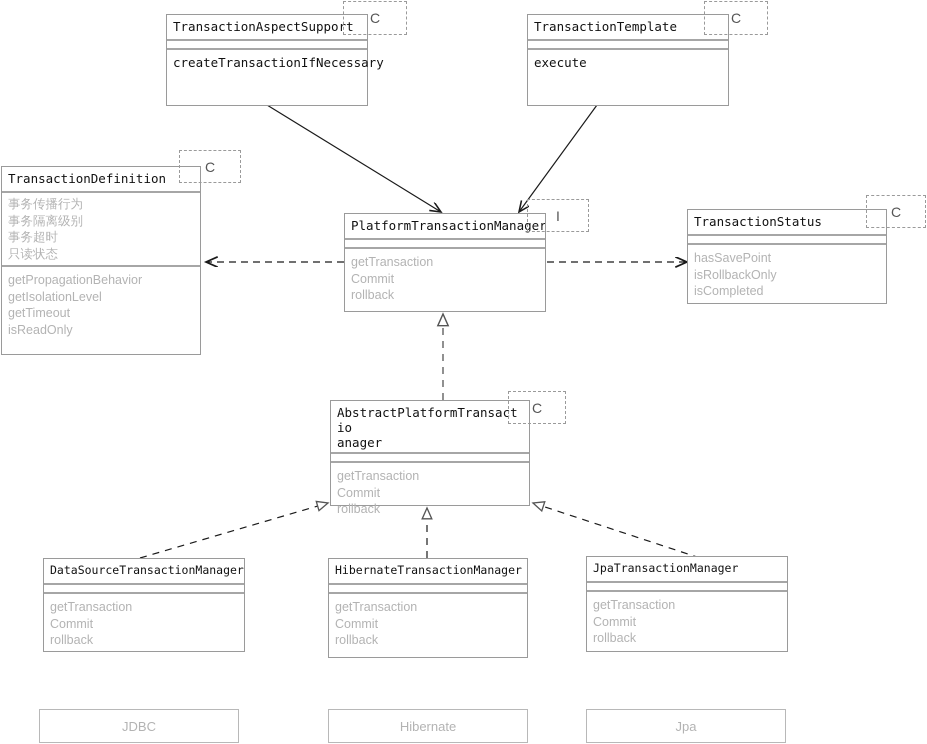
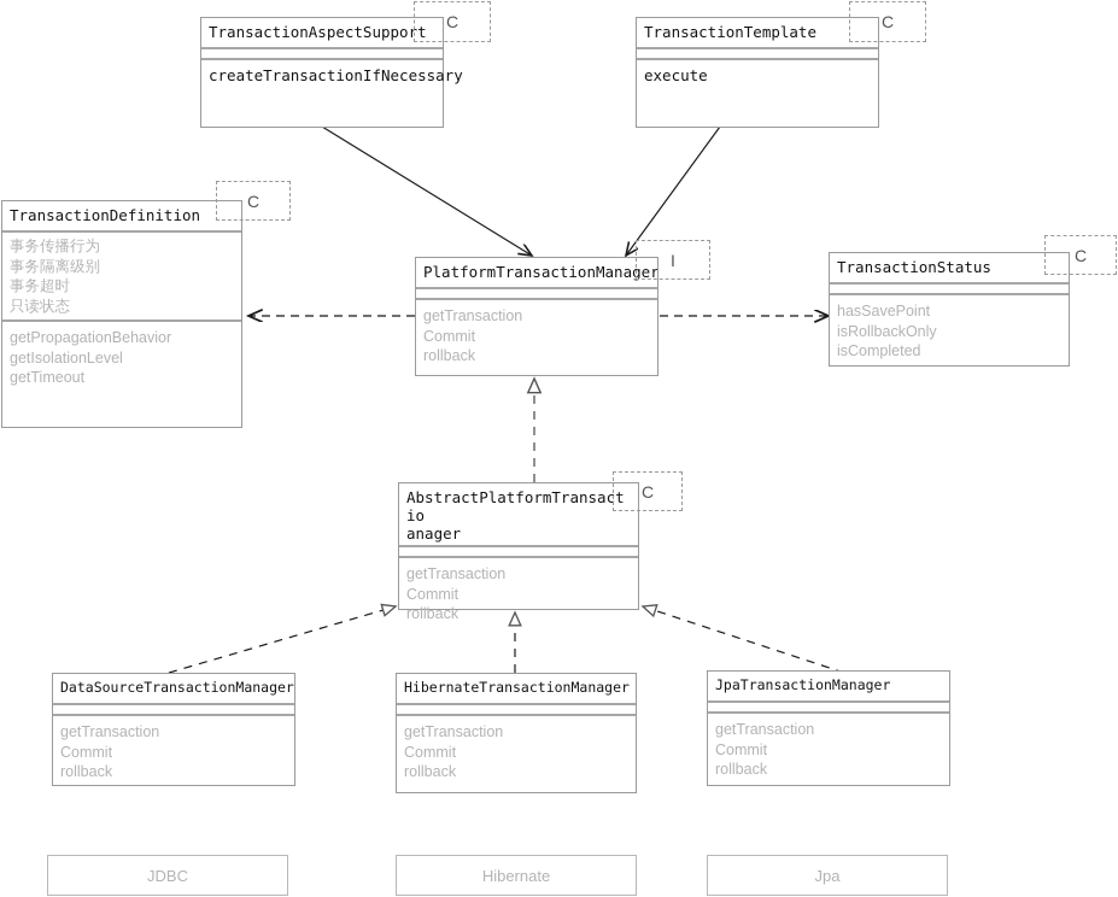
  C
  C
  C
  I
  C
  C
  TransactionAspectSupport
  createTransactionIfNecessary
  TransactionTemplate
  execute
  TransactionDefinition
  事务传播行为
  事务隔离级别
  事务超时
  只读状态
  getPropagationBehavior
  getIsolationLevel
  getTimeout
- isReadOnly
  PlatformTransactionManager
  getTransaction
  Commit
  rollback
  TransactionStatus
  hasSavePoint
  isRollbackOnly
  isCompleted
  AbstractPlatformTransactio
  anager
  getTransaction
  Commit
  rollback
  DataSourceTransactionManager
  getTransaction
  Commit
  rollback
  HibernateTransactionManager
  getTransaction
  Commit
  rollback
  JpaTransactionManager
  getTransaction
  Commit
  rollback
  JDBC
  Hibernate
  Jpa
